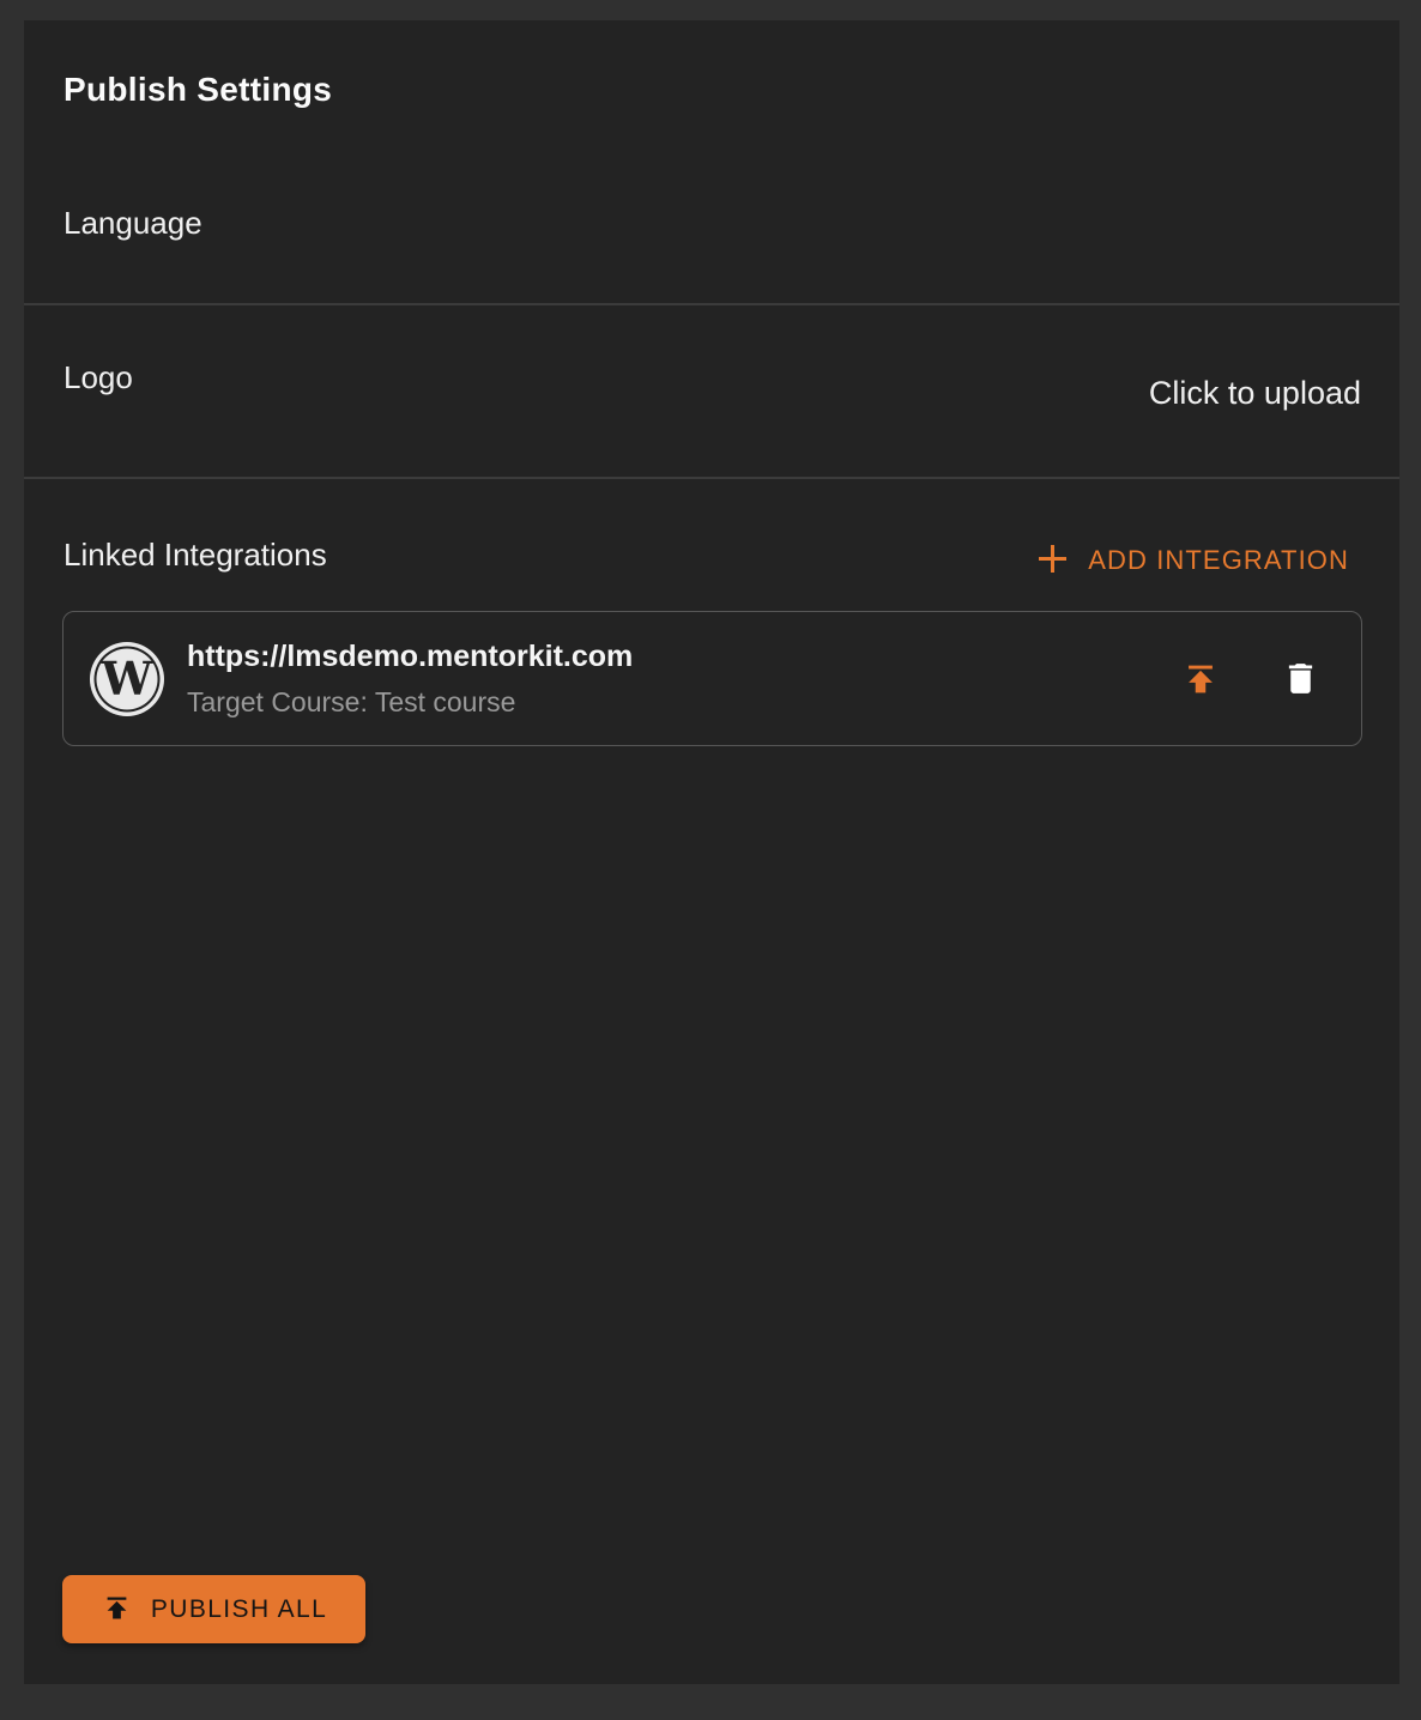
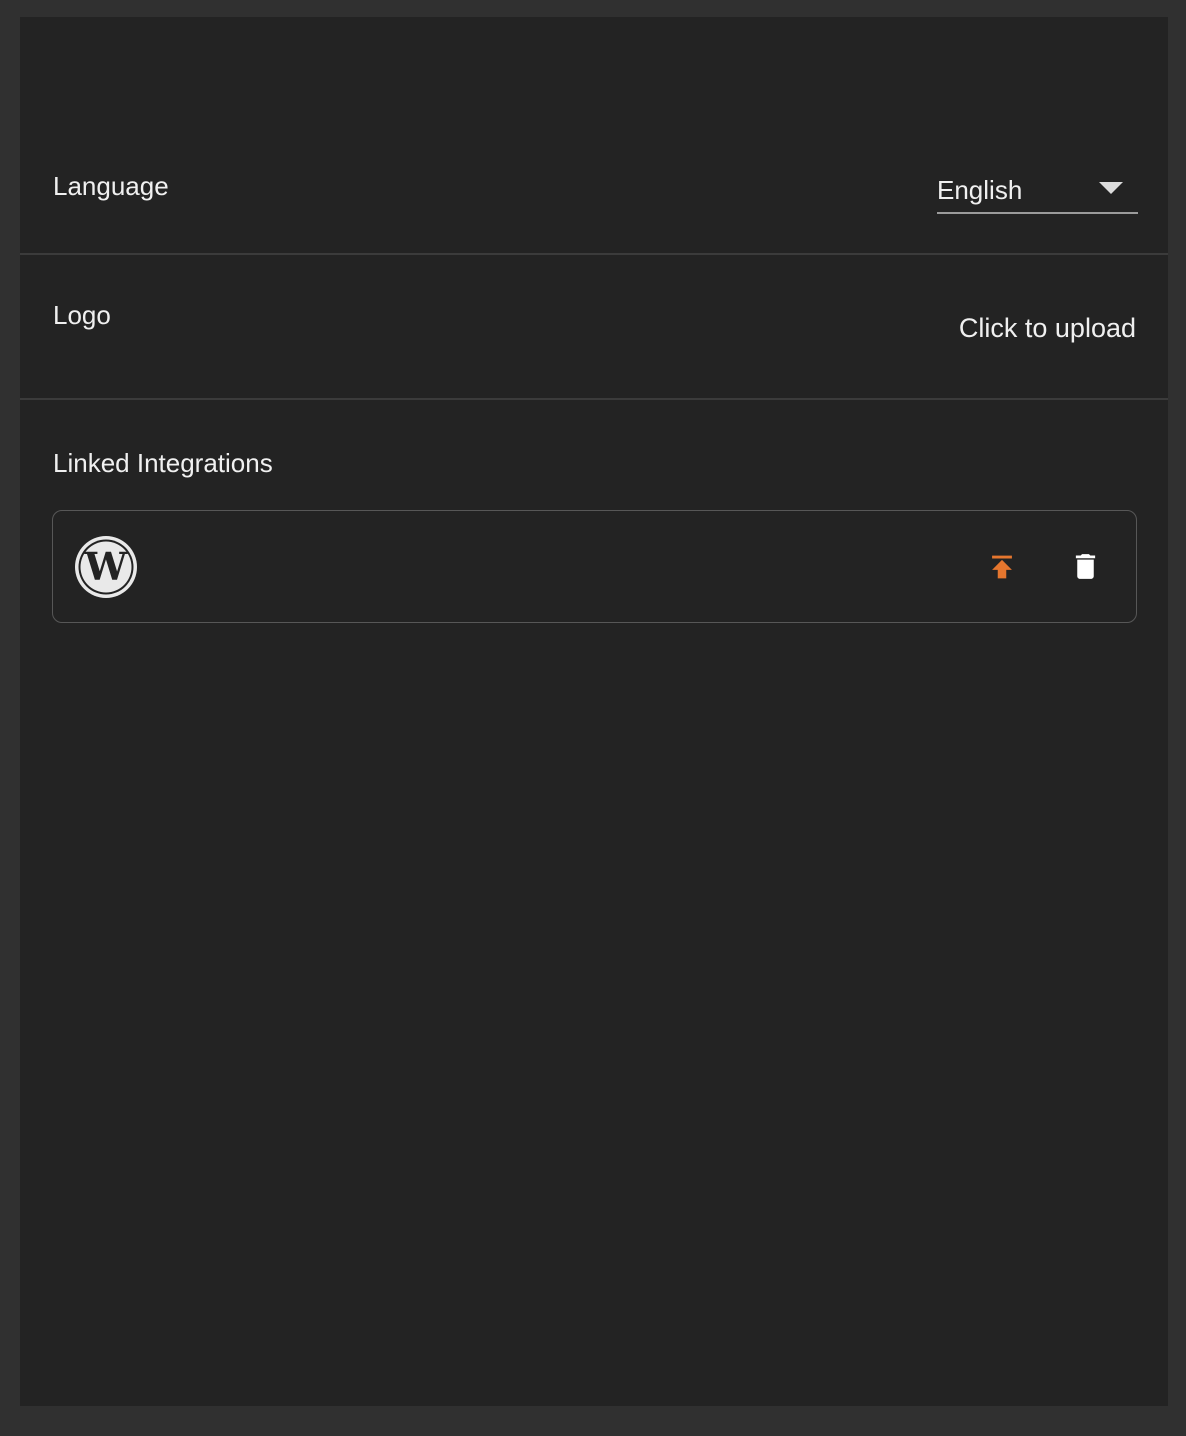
- Publish Settings
  Language
+ English
  Logo
  Click to upload
  Linked Integrations
- ADD INTEGRATION
  W
- https://lmsdemo.mentorkit.com
- Target Course: Test course
- PUBLISH ALL
